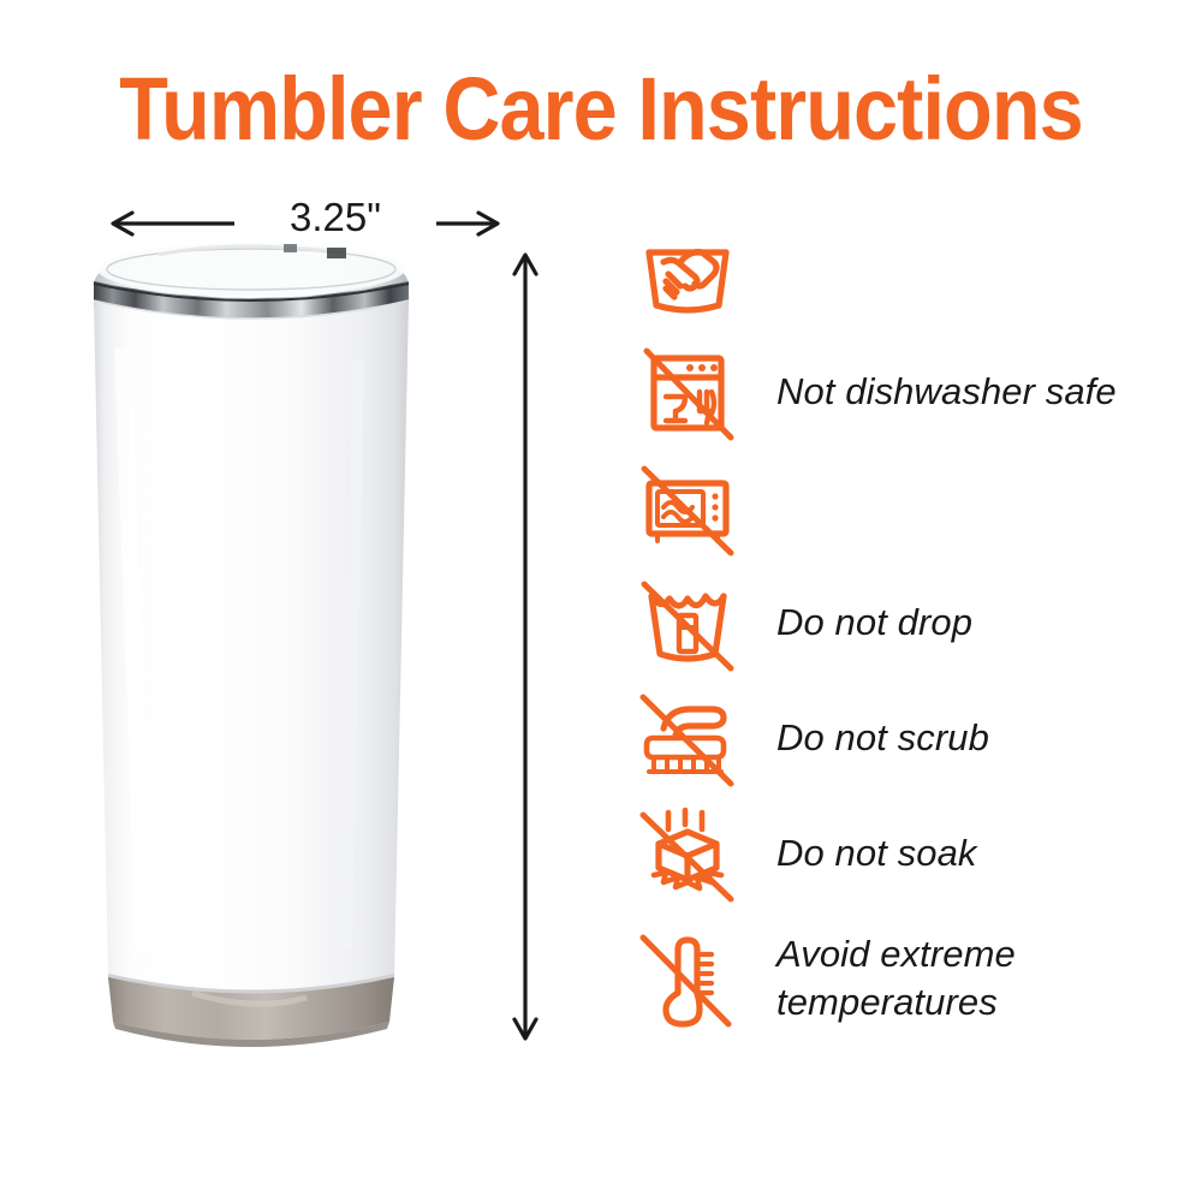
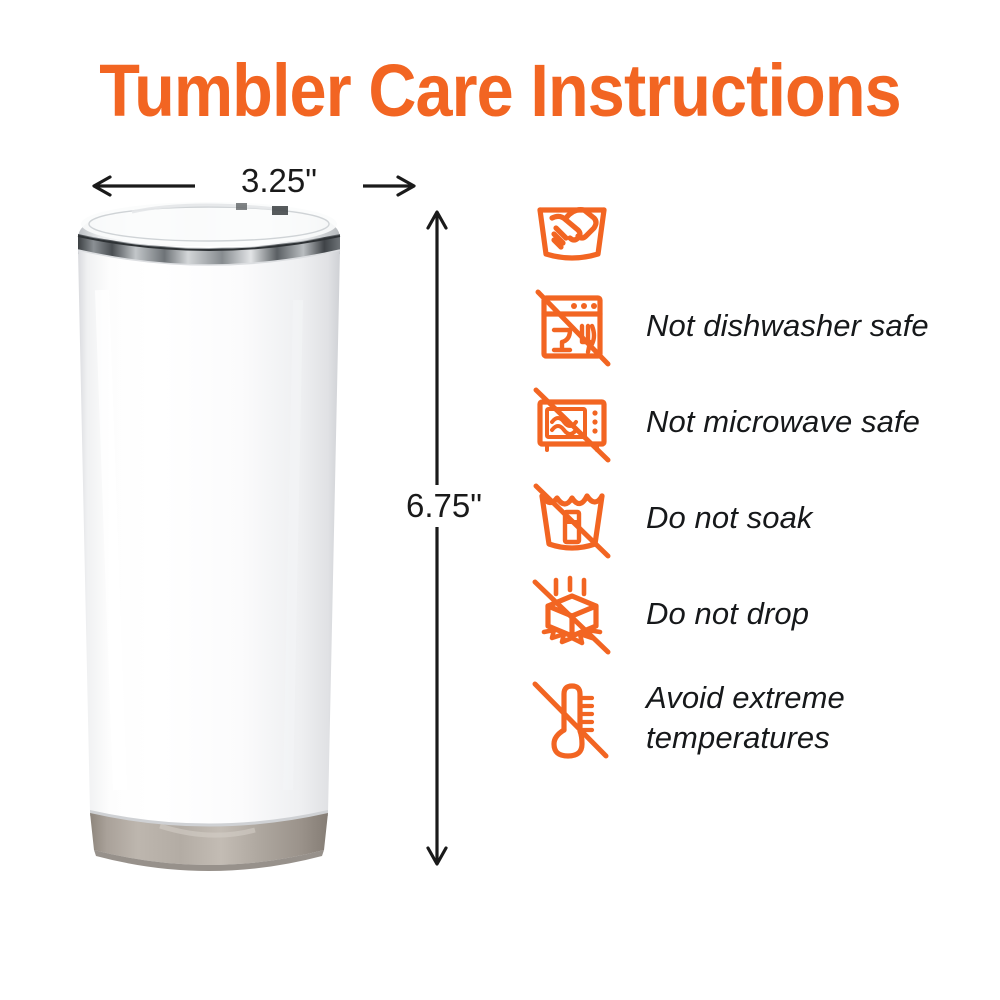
  Tumbler Care Instructions
  3.25"
+ 6.75"
  Not dishwasher safe
+ Not microwave safe
- Do not drop
+ Do not soak
- Do not scrub
- Do not soak
+ Do not drop
  Avoid extreme
  temperatures
